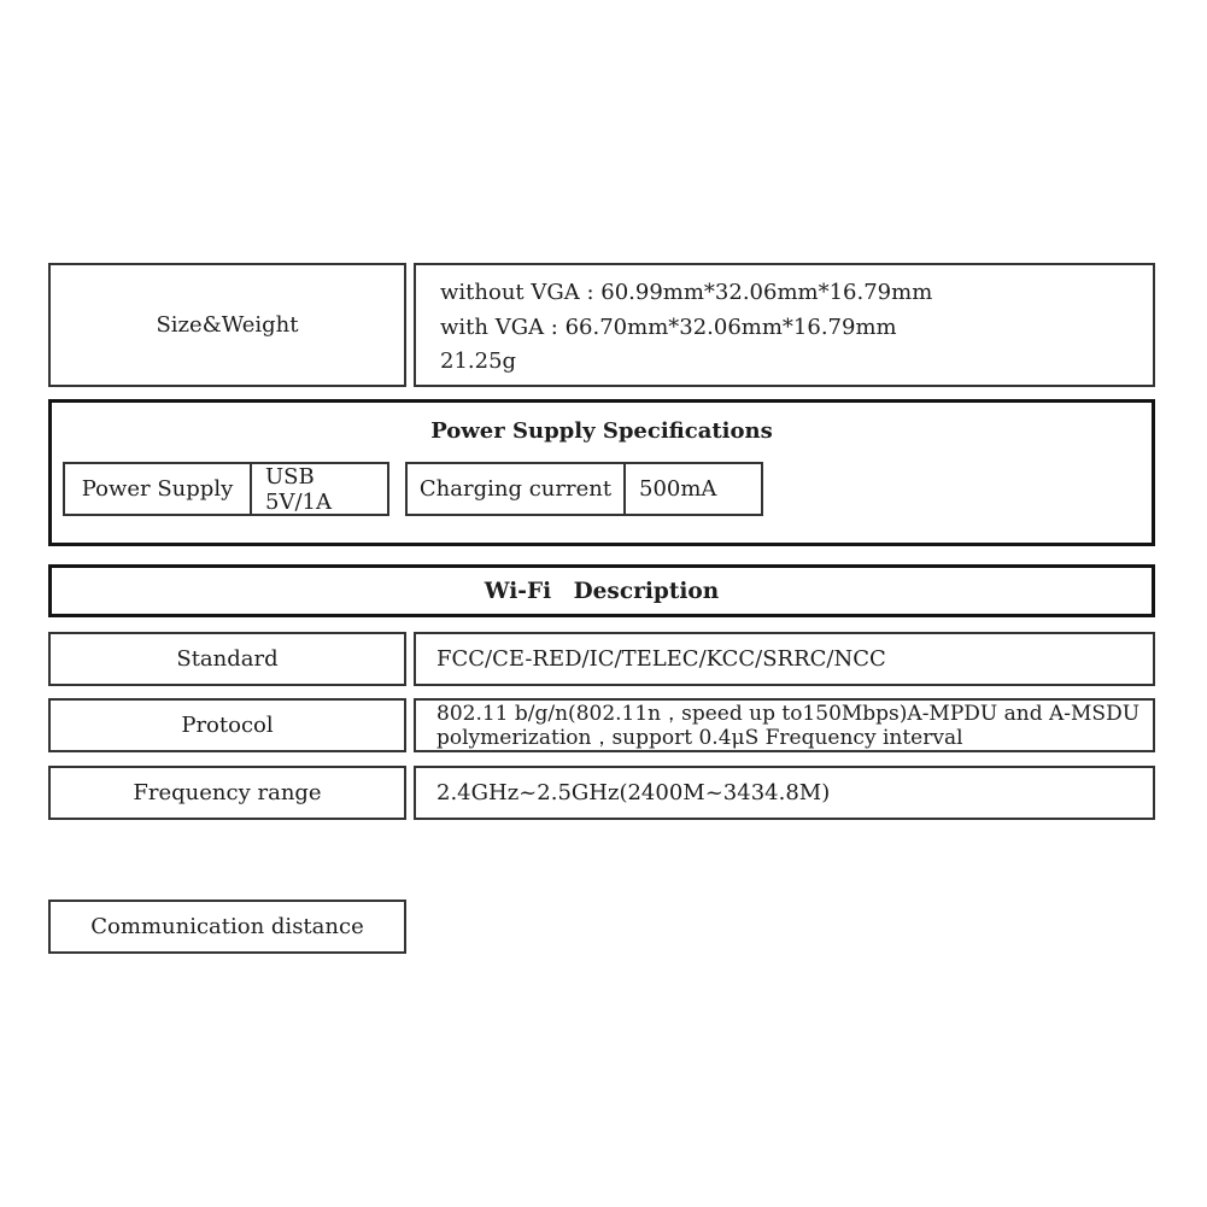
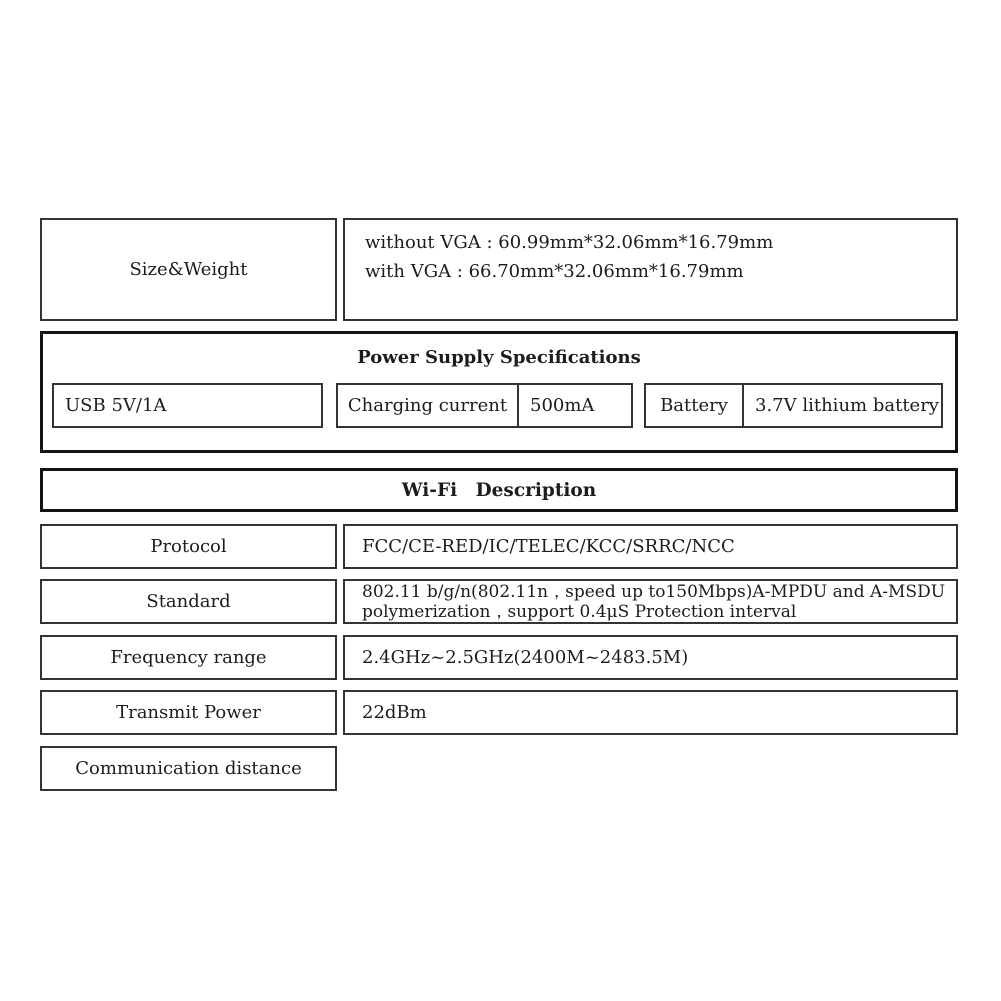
  Size&Weight
  without VGA : 60.99mm*32.06mm*16.79mm
  with VGA : 66.70mm*32.06mm*16.79mm
- 21.25g
  Power Supply Specifications
- Power Supply
  USB 5V/1A
  Charging current
  500mA
+ Battery
+ 3.7V lithium battery
  Wi-Fi Description
- Standard
+ Protocol
  FCC/CE-RED/IC/TELEC/KCC/SRRC/NCC
- Protocol
+ Standard
- 802.11 b/g/n(802.11n，speed up to150Mbps)A-MPDU and A-MSDU polymerization，support 0.4μS Frequency interval
+ 802.11 b/g/n(802.11n，speed up to150Mbps)A-MPDU and A-MSDU polymerization，support 0.4μS Protection interval
  Frequency range
- 2.4GHz~2.5GHz(2400M~3434.8M)
+ 2.4GHz~2.5GHz(2400M~2483.5M)
+ Transmit Power
+ 22dBm
  Communication distance
